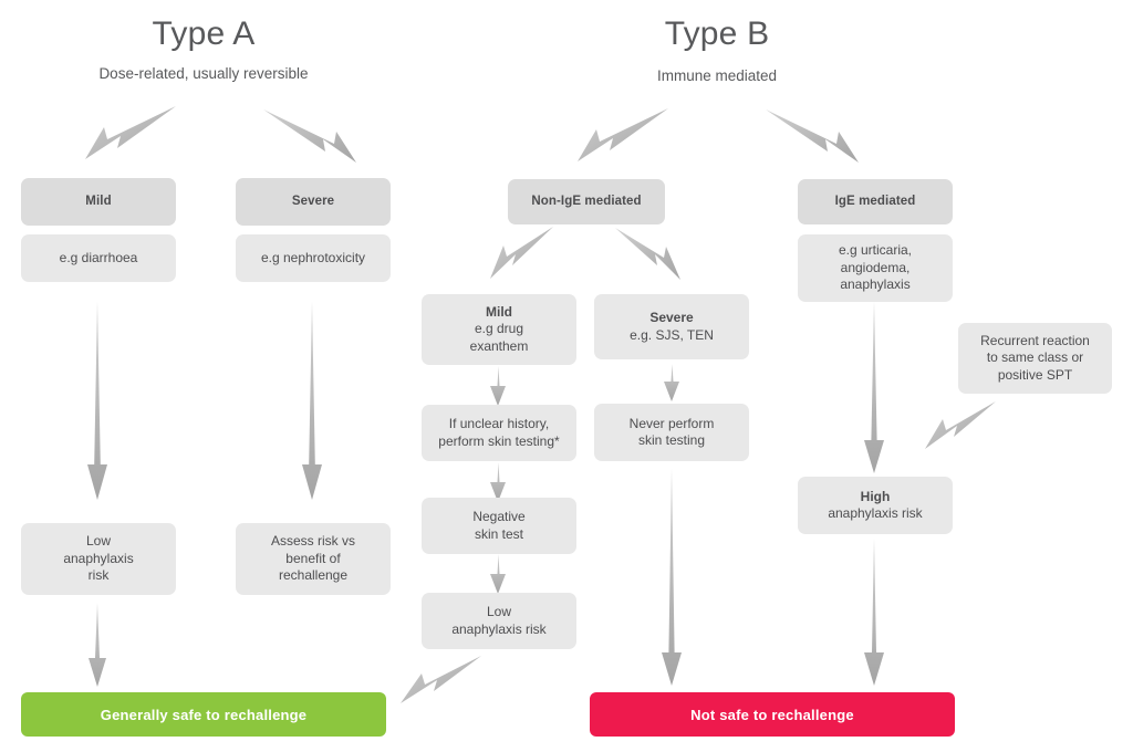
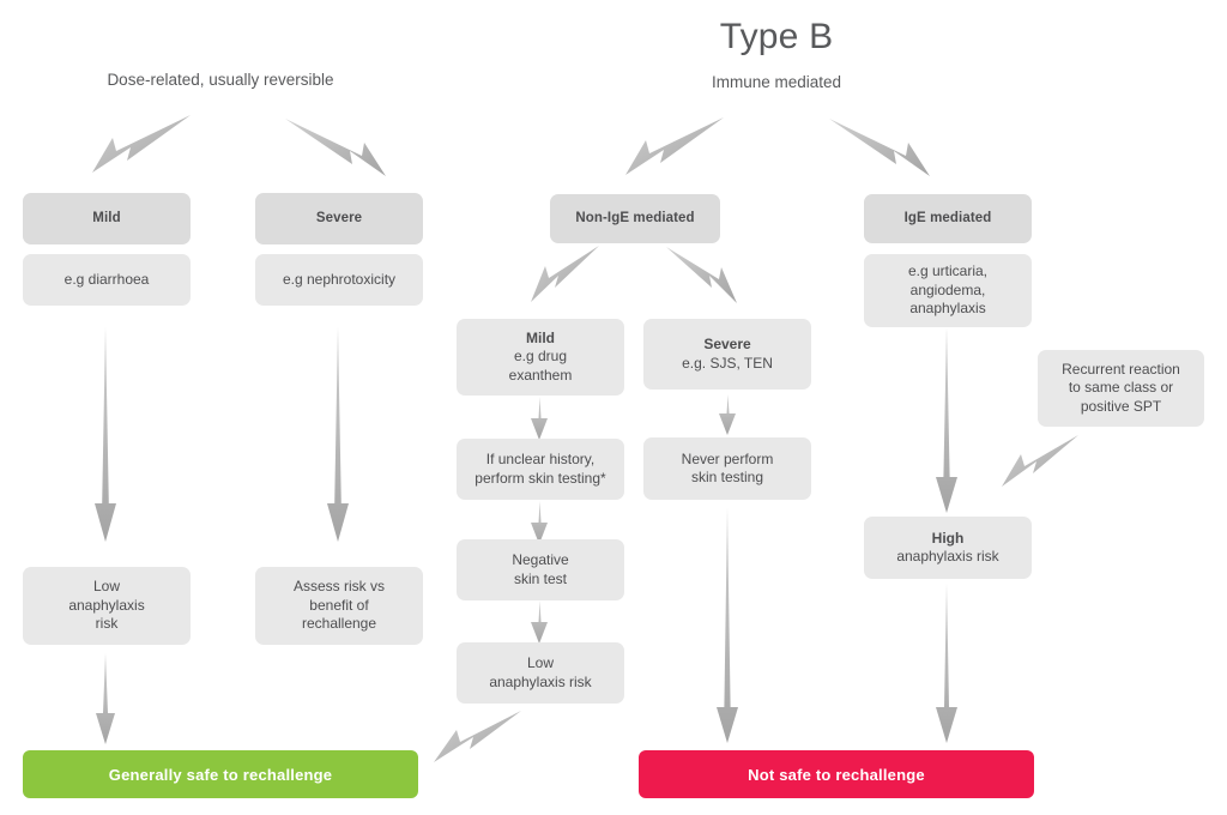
- Type A
  Dose-related, usually reversible
  Type B
  Immune mediated
  Mild
  e.g diarrhoea
  Low
  anaphylaxis
  risk
  Severe
  e.g nephrotoxicity
  Assess risk vs
  benefit of
  rechallenge
  Non-IgE mediated
  Mild
  e.g drug
  exanthem
  If unclear history,
  perform skin testing*
  Negative
  skin test
  Low
  anaphylaxis risk
  Severe
  e.g. SJS, TEN
  Never perform
  skin testing
  IgE mediated
  e.g urticaria,
  angiodema,
  anaphylaxis
  Recurrent reaction
  to same class or
  positive SPT
  High
  anaphylaxis risk
  Generally safe to rechallenge
  Not safe to rechallenge
